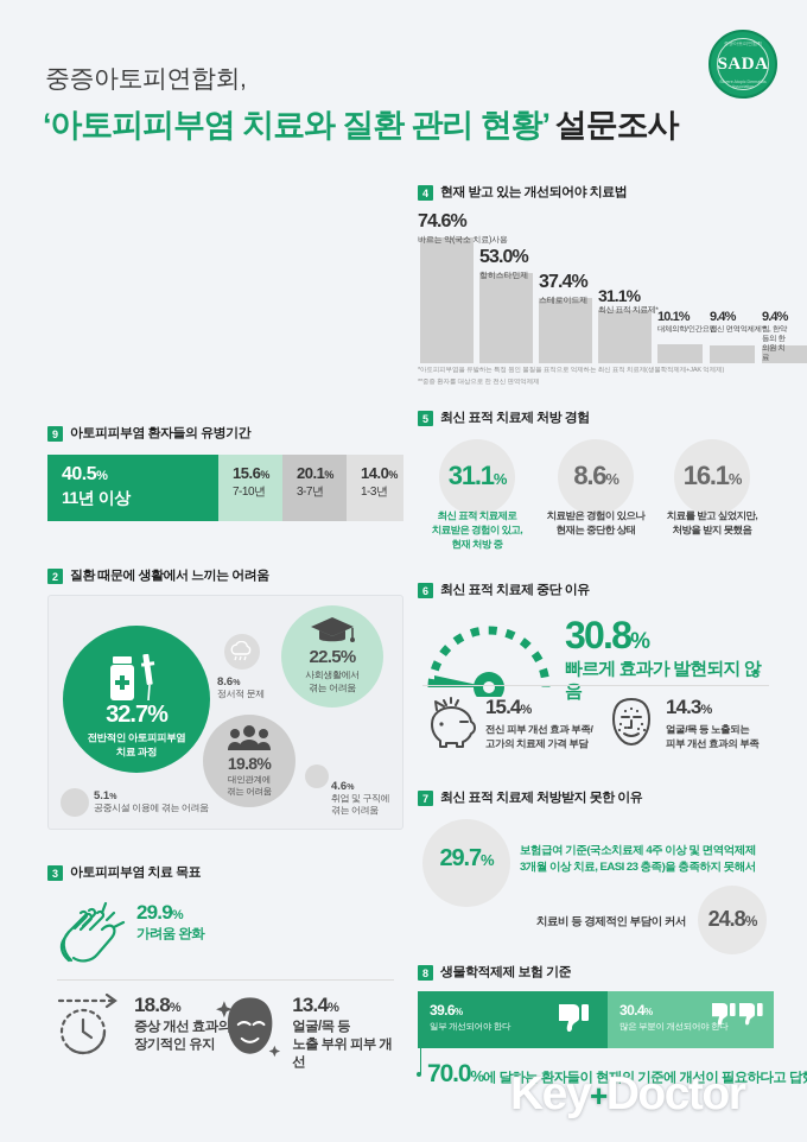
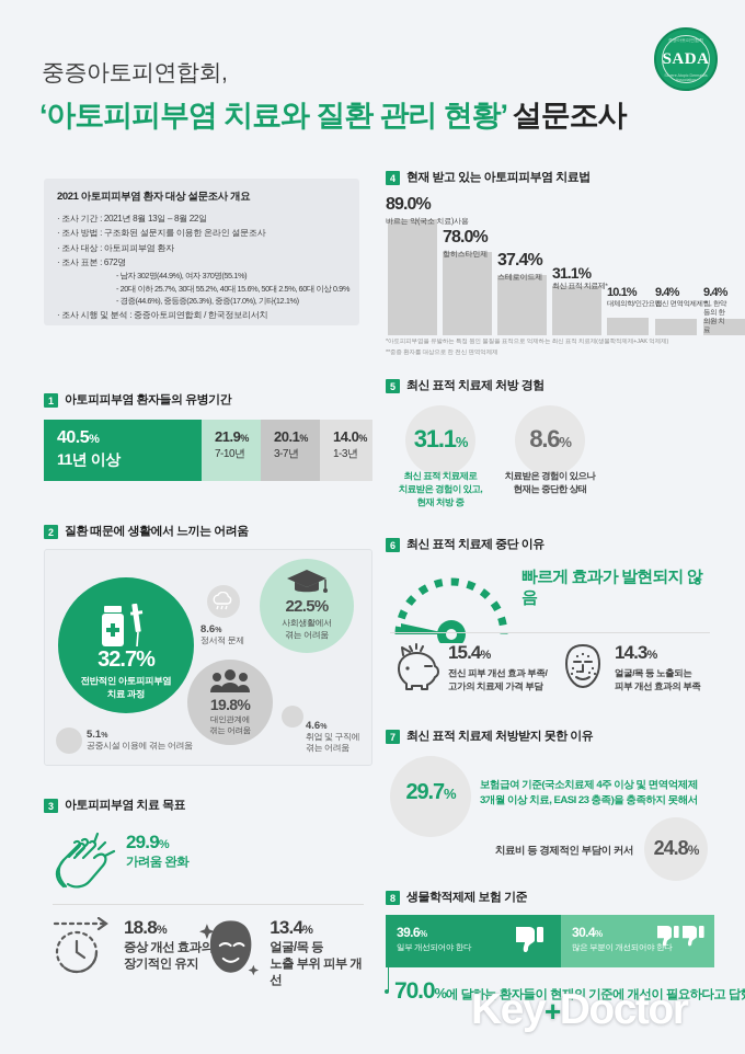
  중증아토피연합회,
  ‘아토피피부염 치료와 질환 관리 현황’ 설문조사
  SADA
+ 2021 아토피피부염 환자 대상 설문조사 개요
+ · 조사 기간 : 2021년 8월 13일 – 8월 22일
+ · 조사 방법 : 구조화된 설문지를 이용한 온라인 설문조사
+ · 조사 대상 : 아토피피부염 환자
+ · 조사 표본 : 672명
+ - 남자 302명(44.9%), 여자 370명(55.1%)
+ - 20대 이하 25.7%, 30대 55.2%, 40대 15.6%, 50대 2.5%, 60대 이상 0.9%
+ - 경증(44.6%), 중등증(26.3%), 중증(17.0%), 기타(12.1%)
+ · 조사 시행 및 분석 : 중증아토피연합회 / 한국정보리서치
- 9
+ 1
  아토피피부염 환자들의 유병기간
  40.5%
  11년 이상
- 15.6%
+ 21.9%
  7-10년
  20.1%
  3-7년
  14.0%
  1-3년
  2
  질환 때문에 생활에서 느끼는 어려움
  32.7%
  전반적인 아토피피부염
  치료 과정
  22.5%
  사회생활에서
  겪는 어려움
  19.8%
  대인관계에
  겪는 어려움
  8.6
  정서적 문제
  5.1
  공중시설 이용에 겪는 어려움
  4.6
  취업 및 구직에
  겪는 어려움
  3
  아토피피부염 치료 목표
  29.9%
  가려움 완화
  18.8%
  증상 개선 효과의
  장기적인 유지
  13.4%
  얼굴/목 등
  노출 부위 피부 개선
  4
- 현재 받고 있는 개선되어야 치료법
+ 현재 받고 있는 아토피피부염 치료법
- 74.6%
+ 89.0%
  바르는 약(국소 치료)사용
- 53.0%
+ 78.0%
  항히스타민제
  37.4%
  스테로이드제
  31.1%
  10.1%
  9.4%
  9.4%
  5
  최신 표적 치료제 처방 경험
  31.1%
  최신 표적 치료제로
  치료받은 경험이 있고,
  현재 처방 중
  8.6%
  치료받은 경험이 있으나
  현재는 중단한 상태
- 16.1%
- 치료를 받고 싶었지만,
- 처방을 받지 못했음
  6
  최신 표적 치료제 중단 이유
- 30.8%
  빠르게 효과가 발현되지 않음
  15.4%
  전신 피부 개선 효과 부족/
  고가의 치료제 가격 부담
  14.3%
  얼굴/목 등 노출되는
  피부 개선 효과의 부족
  7
  최신 표적 치료제 처방받지 못한 이유
  29.7%
  보험급여 기준(국소치료제 4주 이상 및 면역억제제
  3개월 이상 치료, EASI 23 충족)을 충족하지 못해서
  24.8%
  치료비 등 경제적인 부담이 커서
  8
  생물학적제제 보험 기준
  39.6%
  일부 개선되어야 한다
  30.4%
  많은 부분이 개선되어야 한다
  70.0%에 달하는 환자들이 현재의 기준에 개선이 필요하다고 답
  Key+Doctor
